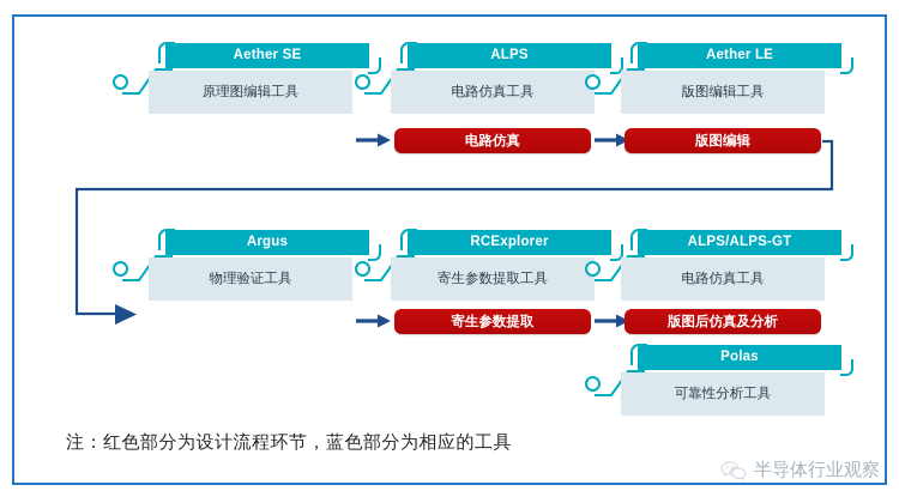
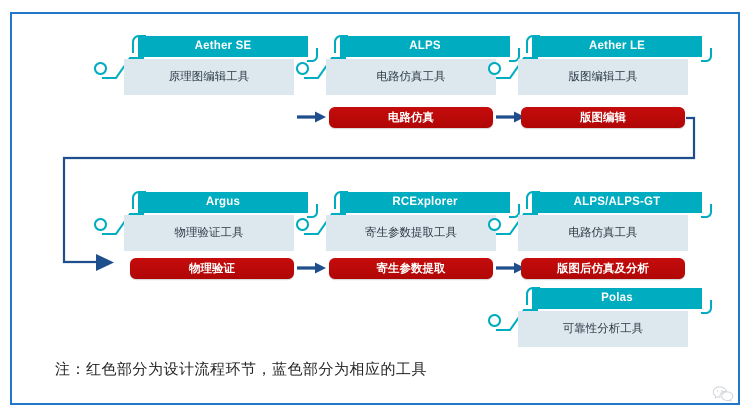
  Aether SE
  原理图编辑工具
  ALPS
  电路仿真工具
  Aether LE
  版图编辑工具
  电路仿真
  版图编辑
  Argus
  物理验证工具
  RCExplorer
  寄生参数提取工具
  ALPS/ALPS-GT
  电路仿真工具
+ 物理验证
  寄生参数提取
  版图后仿真及分析
  Polas
  可靠性分析工具
  注：红色部分为设计流程环节，蓝色部分为相应的工具
- 半导体行业观察
